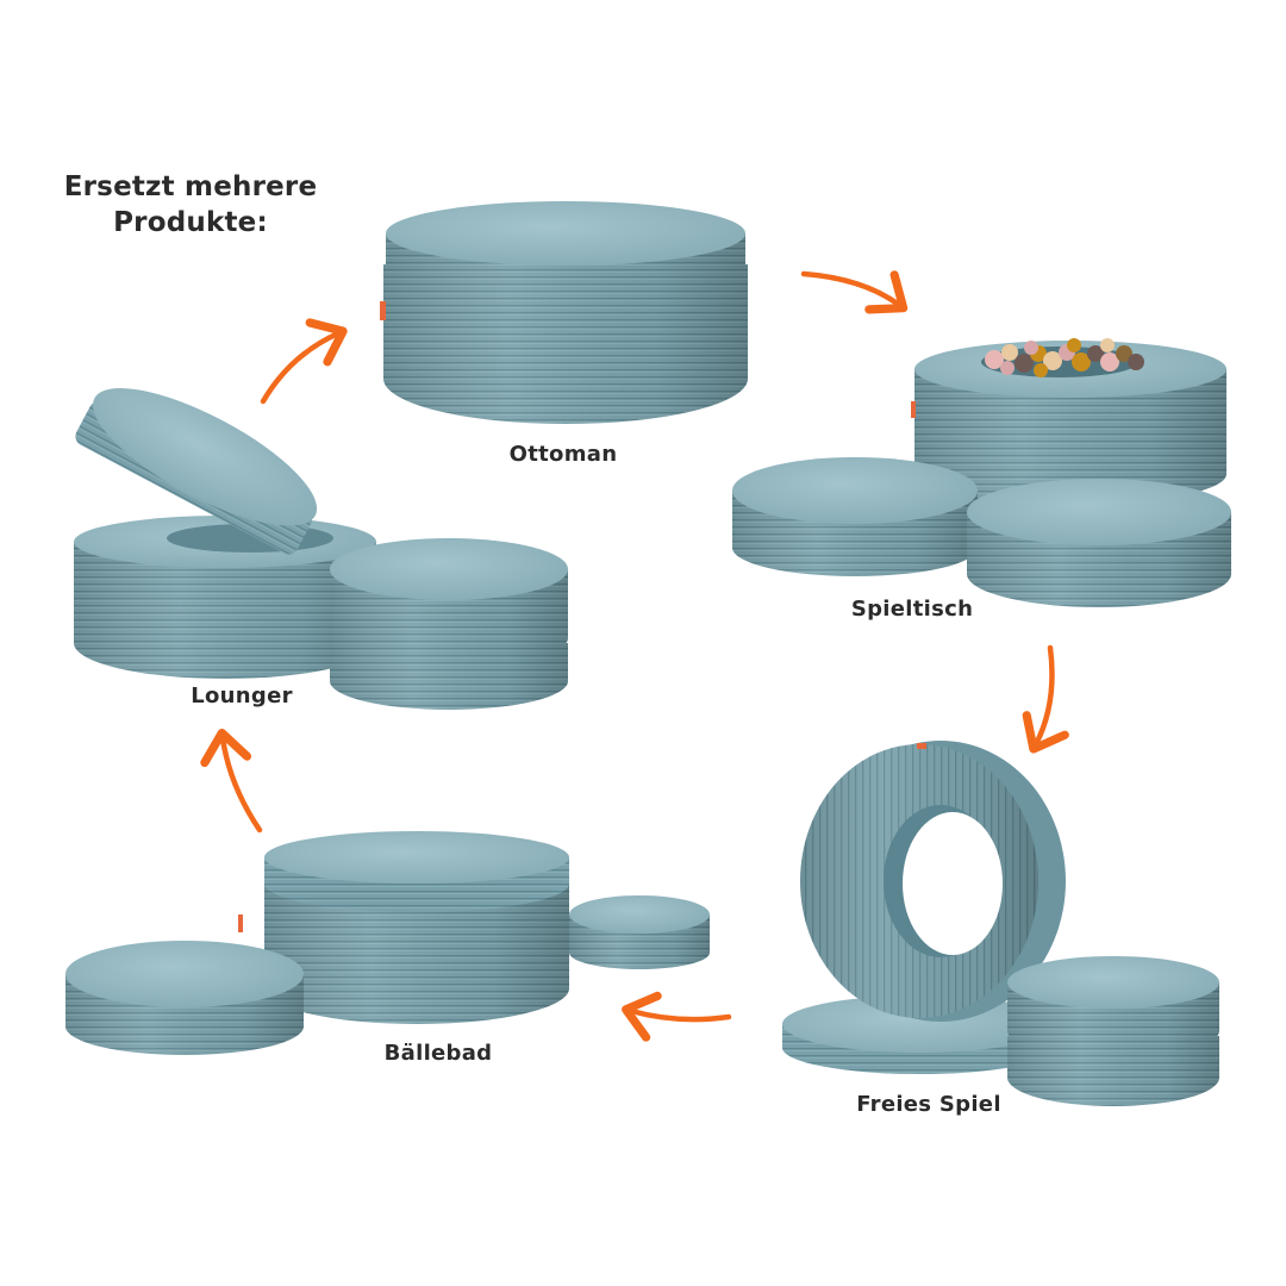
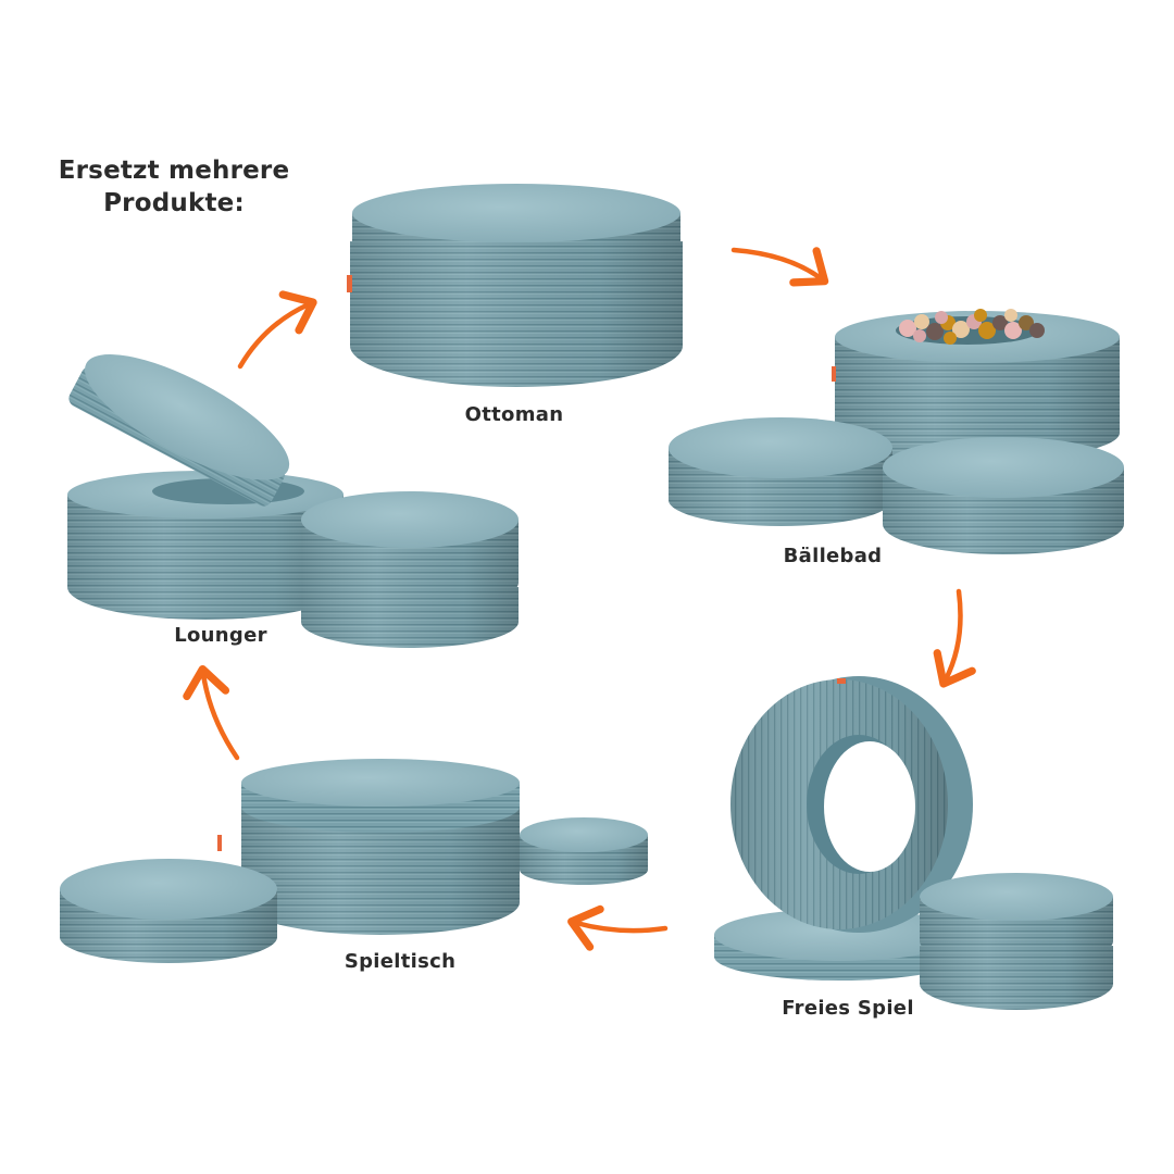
  Ersetzt mehrere
  Produkte:
  Ottoman
- Spieltisch
+ Bällebad
  Freies Spiel
- Bällebad
+ Spieltisch
  Lounger
